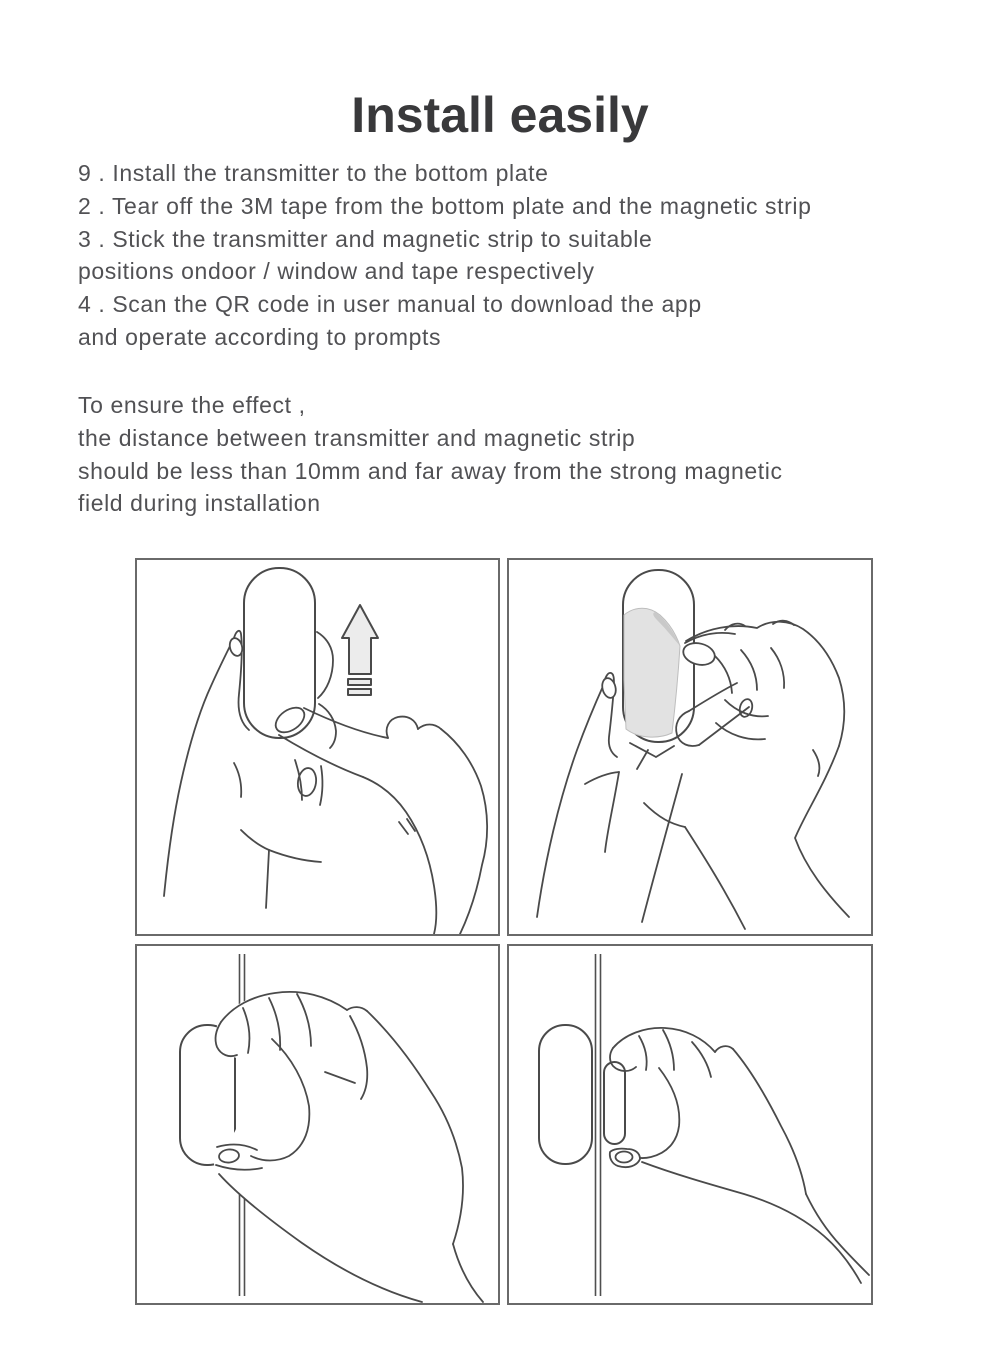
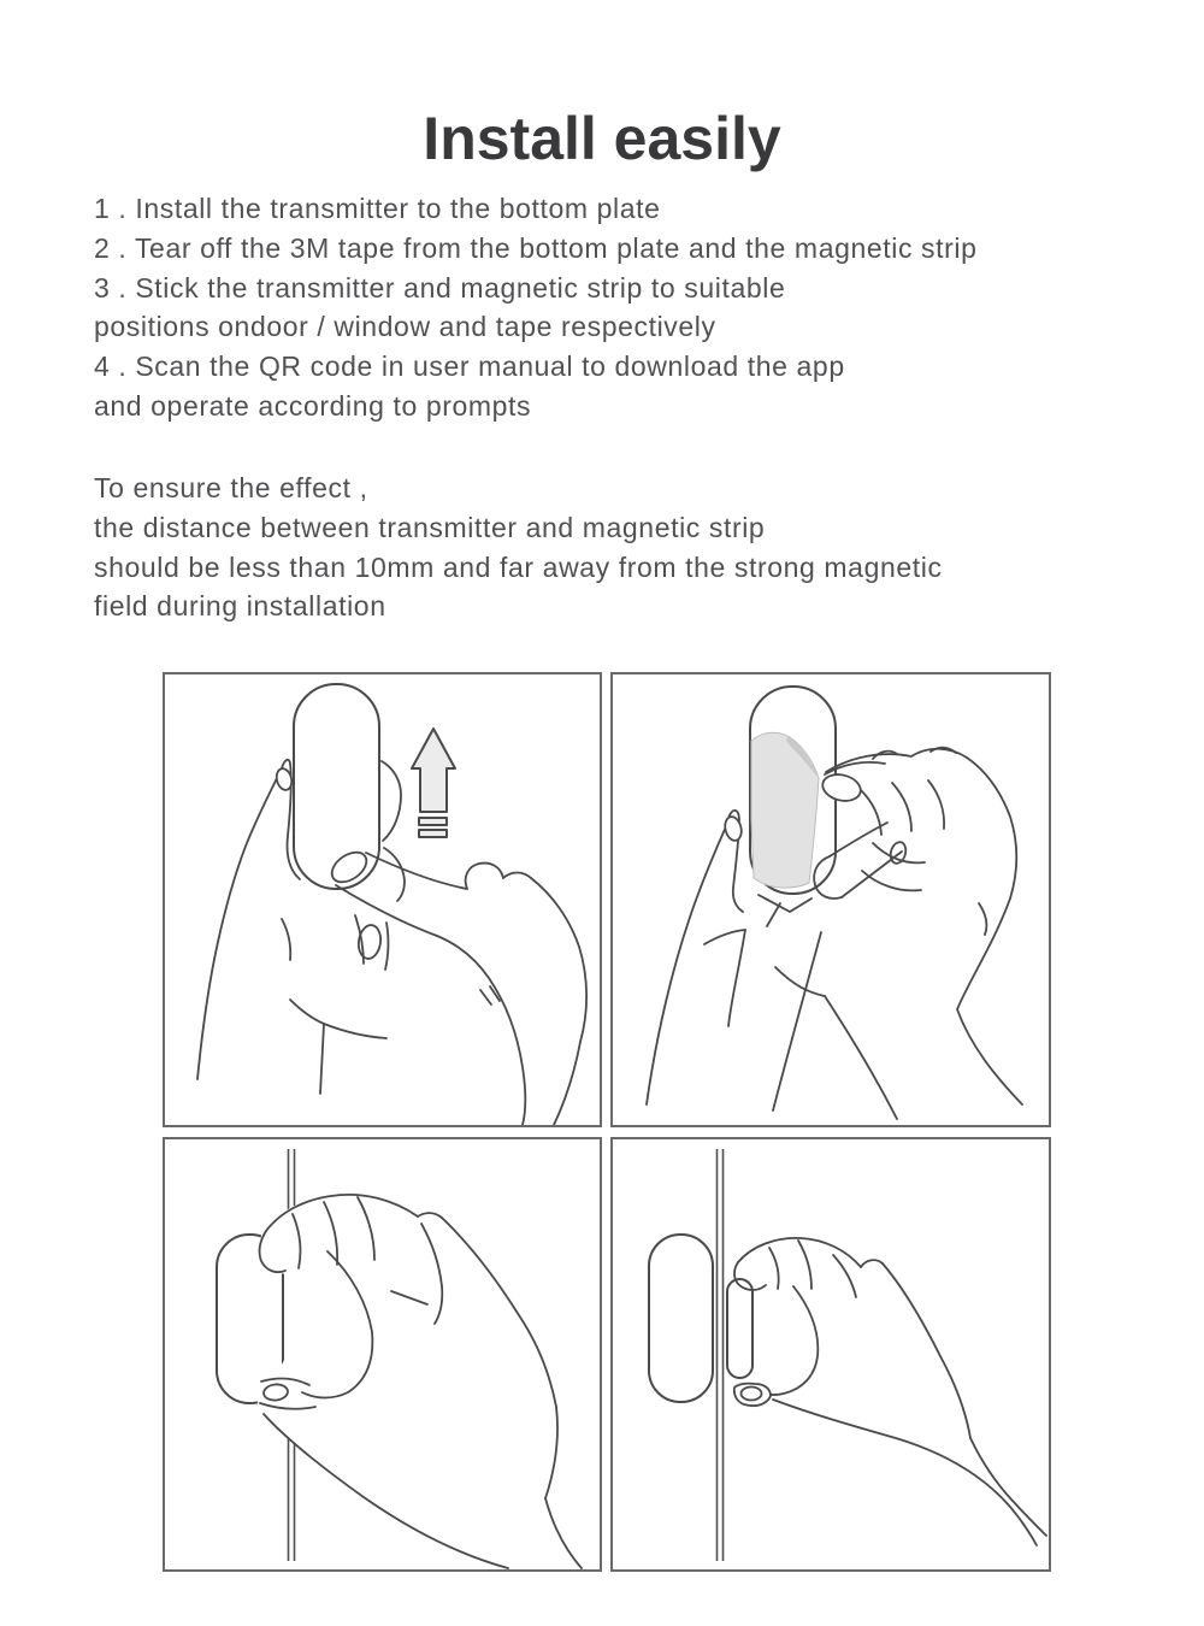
  Install easily
- 9 . Install the transmitter to the bottom plate
+ 1 . Install the transmitter to the bottom plate
  2 . Tear off the 3M tape from the bottom plate and the magnetic strip
  3 . Stick the transmitter and magnetic strip to suitable
  positions ondoor / window and tape respectively
  4 . Scan the QR code in user manual to download the app
  and operate according to prompts
  To ensure the effect ,
  the distance between transmitter and magnetic strip
  should be less than 10mm and far away from the strong magnetic
  field during installation
